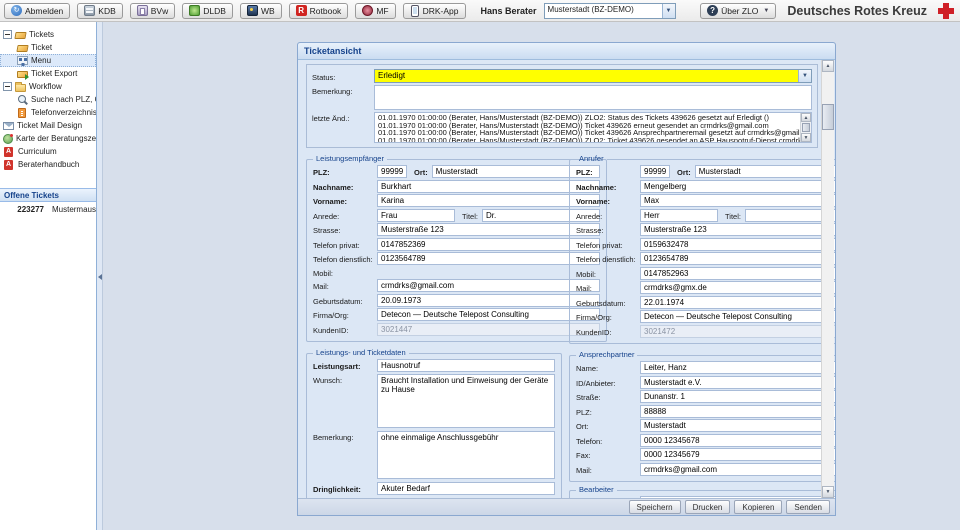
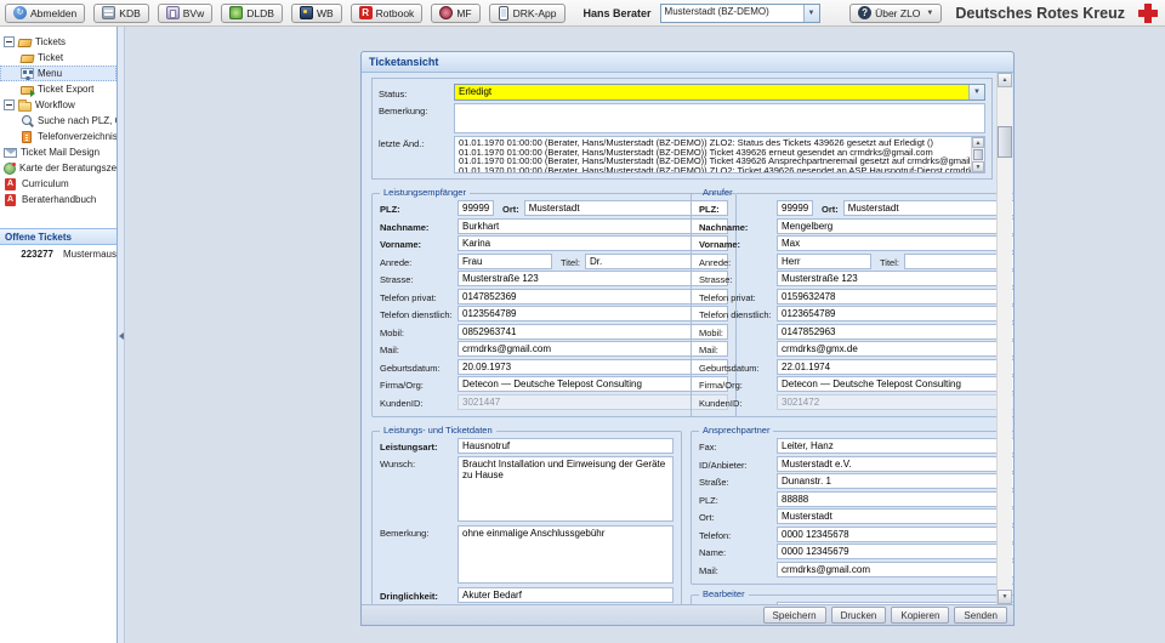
  Abmelden
  KDB
  BVw
  DLDB
  WB
  Rotbook
  MF
  DRK-App
  Hans Berater
  Musterstadt (BZ-DEMO)
  Über ZLO
  Deutsches Rotes Kreuz
  Tickets
  Ticket
  Menu
  Ticket Export
  Workflow
  Suche nach PLZ,
  Telefonverzeichnis
  Ticket Mail Design
  Karte der Beratungsze
  Curriculum
  Beraterhandbuch
  Offene Tickets
  223277
  Mustermaus
  Ticketansicht
  Status:
  Erledigt
  Bemerkung:
  letzte Änd.:
  01.01.1970 01:00:00 (Berater, Hans/Musterstadt (BZ-DEMO)) ZLO2: Status des Tickets 439626 gesetzt auf Erledigt ()
  01.01.1970 01:00:00 (Berater, Hans/Musterstadt (BZ-DEMO)) Ticket 439626 erneut gesendet an crmdrks@gmail.com
  Leistungsempfänger
  PLZ:
  99999
  Ort:
  Musterstadt
  Nachname:
  Burkhart
  Vorname:
  Karina
  Anrede:
  Frau
  Titel:
  Dr.
  Strasse:
  Musterstraße 123
  Telefon privat:
  0147852369
  Telefon dienstlich:
  0123564789
  Mobil:
+ 0852963741
  Mail:
  crmdrks@gmail.com
  Geburtsdatum:
  20.09.1973
  Firma/Org:
  Detecon — Deutsche Telepost Consulting
  KundenID:
  3021447
  Leistungs- und Ticketdaten
  Leistungsart:
  Hausnotruf
  Wunsch:
  Bemerkung:
  ohne einmalige Anschlussgebühr
  Dringlichkeit:
  Akuter Bedarf
  Anrufer
  PLZ:
  99999
  Ort:
  Musterstadt
  Nachname:
  Mengelberg
  Vorname:
  Max
  Anrede:
  Herr
  Titel:
  Strasse:
  Musterstraße 123
  Telefon privat:
  0159632478
  Telefon dienstlich:
  0123654789
  Mobil:
  0147852963
  Mail:
  crmdrks@gmx.de
  Geburtsdatum:
  22.01.1974
  Firma/Org:
  Detecon — Deutsche Telepost Consulting
  KundenID:
  3021472
  Ansprechpartner
- Name:
+ Fax:
  Leiter, Hanz
  ID/Anbieter:
  Musterstadt e.V.
  Straße:
  Dunanstr. 1
  PLZ:
  88888
  Ort:
  Musterstadt
  Telefon:
  0000 12345678
- Fax:
+ Name:
  0000 12345679
  Mail:
  crmdrks@gmail.com
  Bearbeiter
  Speichern
  Drucken
  Kopieren
  Senden
